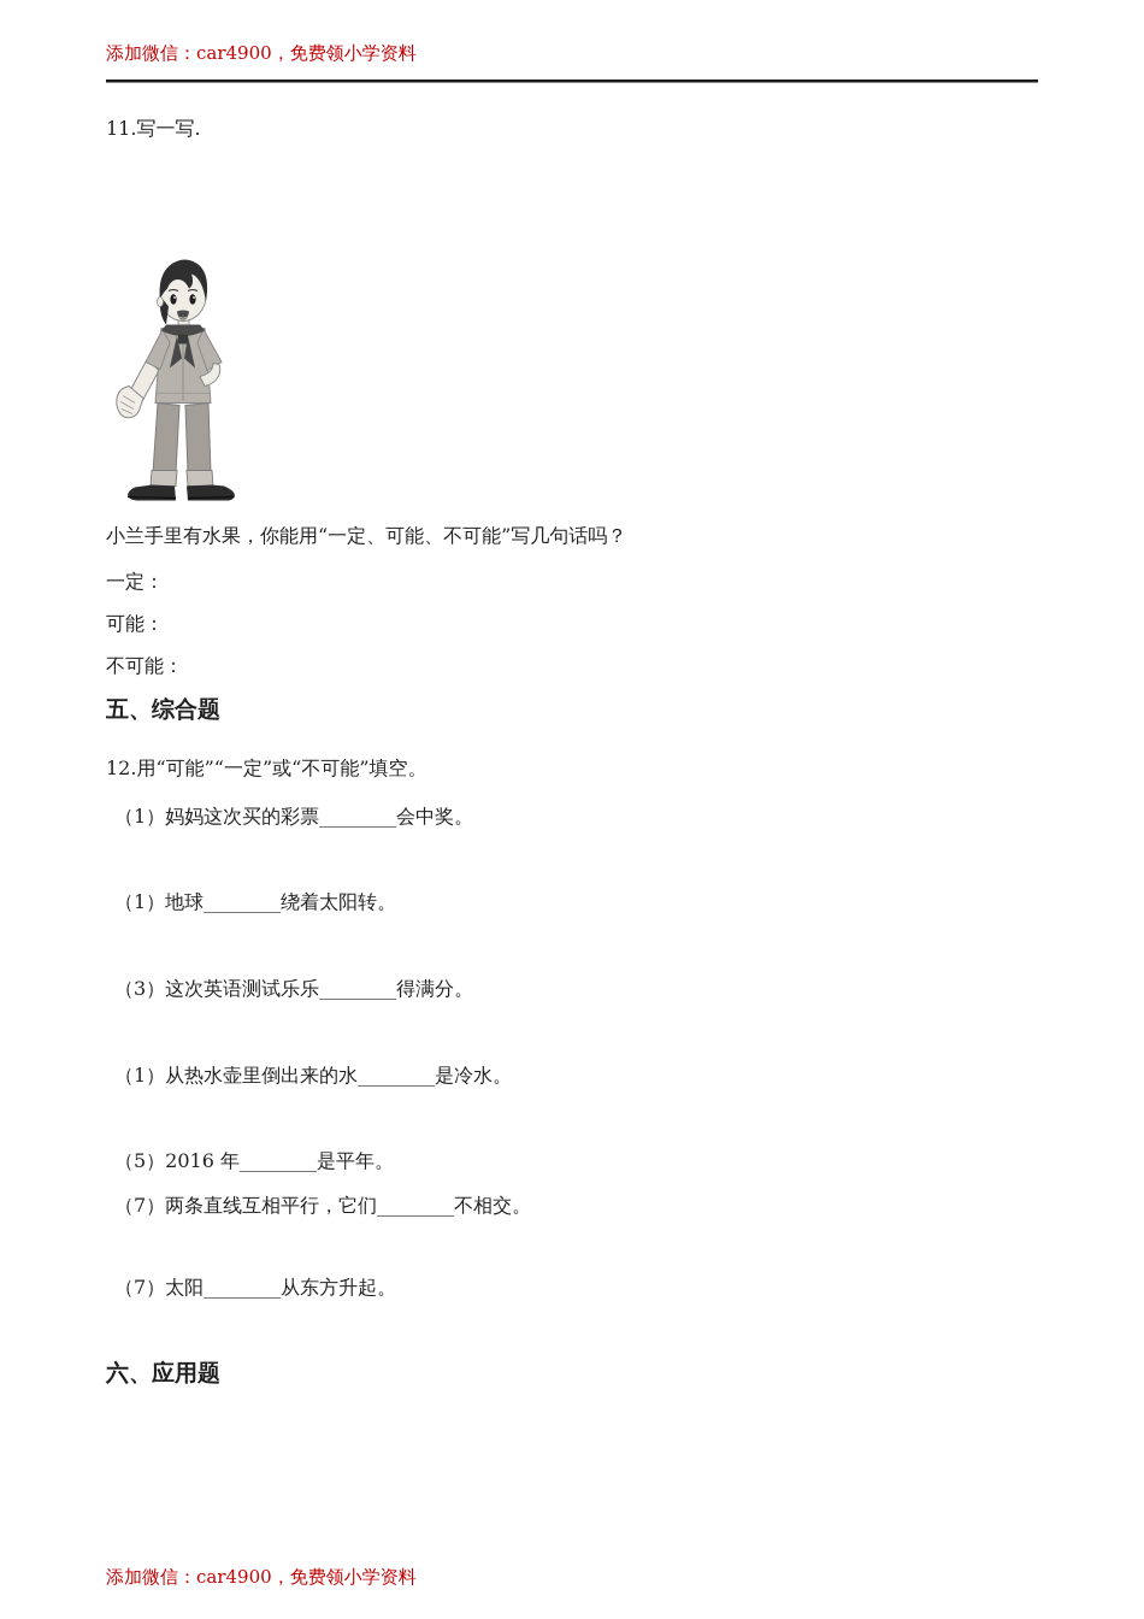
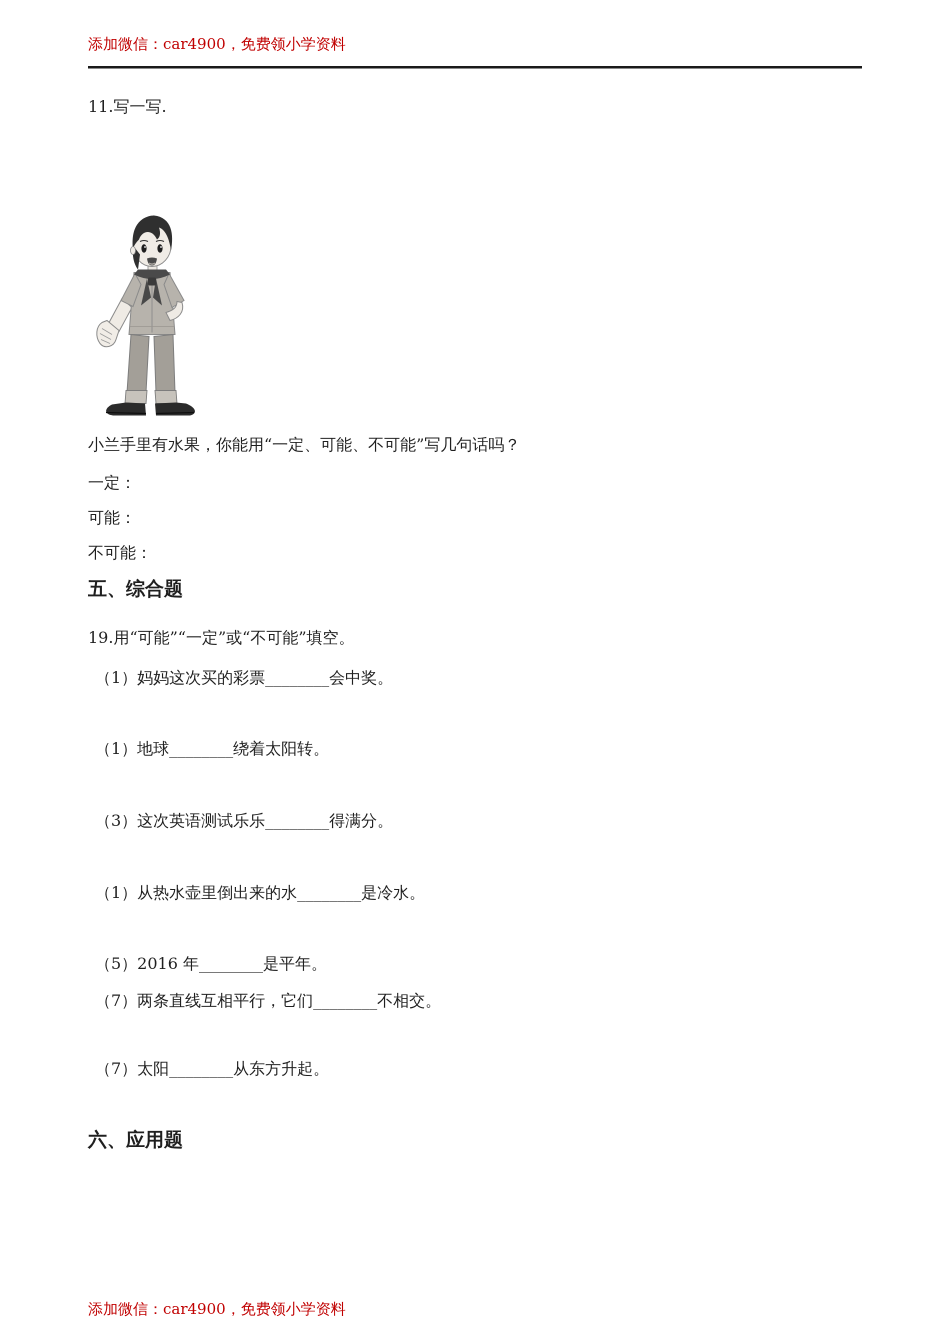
  添加微信：car4900，免费领小学资料
  11.写一写.
  小兰手里有水果，你能用“一定、可能、不可能”写几句话吗？
  一定：
  可能：
  不可能：
  五、综合题
- 12.用“可能”“一定”或“不可能”填空。
+ 19.用“可能”“一定”或“不可能”填空。
  （1）妈妈这次买的彩票________会中奖。
  （1）地球________绕着太阳转。
  （3）这次英语测试乐乐________得满分。
  （1）从热水壶里倒出来的水________是冷水。
  （5）2016 年________是平年。
  （7）两条直线互相平行，它们________不相交。
  （7）太阳________从东方升起。
  六、应用题
  添加微信：car4900，免费领小学资料
